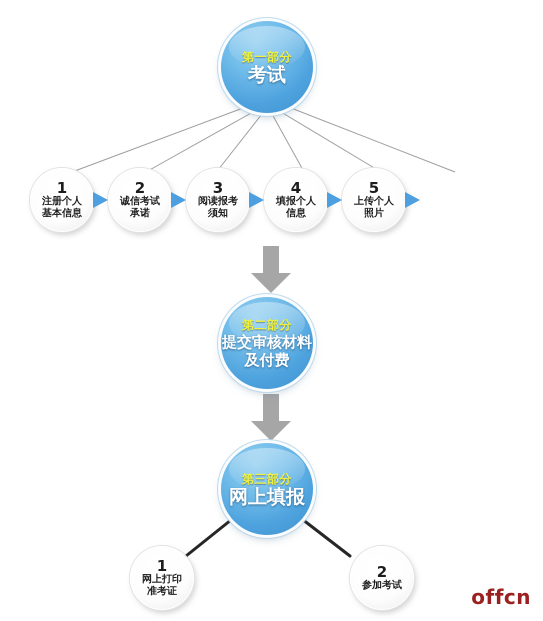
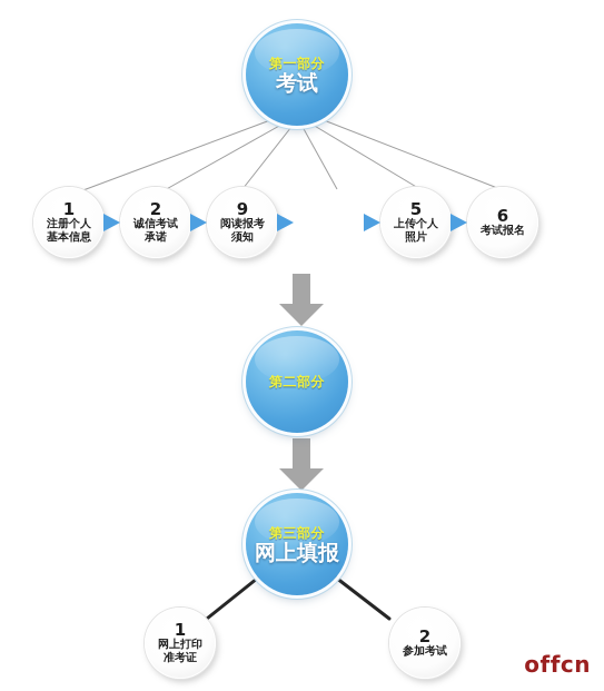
  第一部分
  考试
  1
  注册个人
  基本信息
  2
  诚信考试
  承诺
- 3
+ 9
  阅读报考
  须知
- 4
- 填报个人
- 信息
  5
  上传个人
  照片
+ 6
+ 考试报名
  第二部分
- 提交审核材料及付费
  第三部分
  网上填报
  1
  网上打印
  准考证
  2
  参加考试
  offcn
